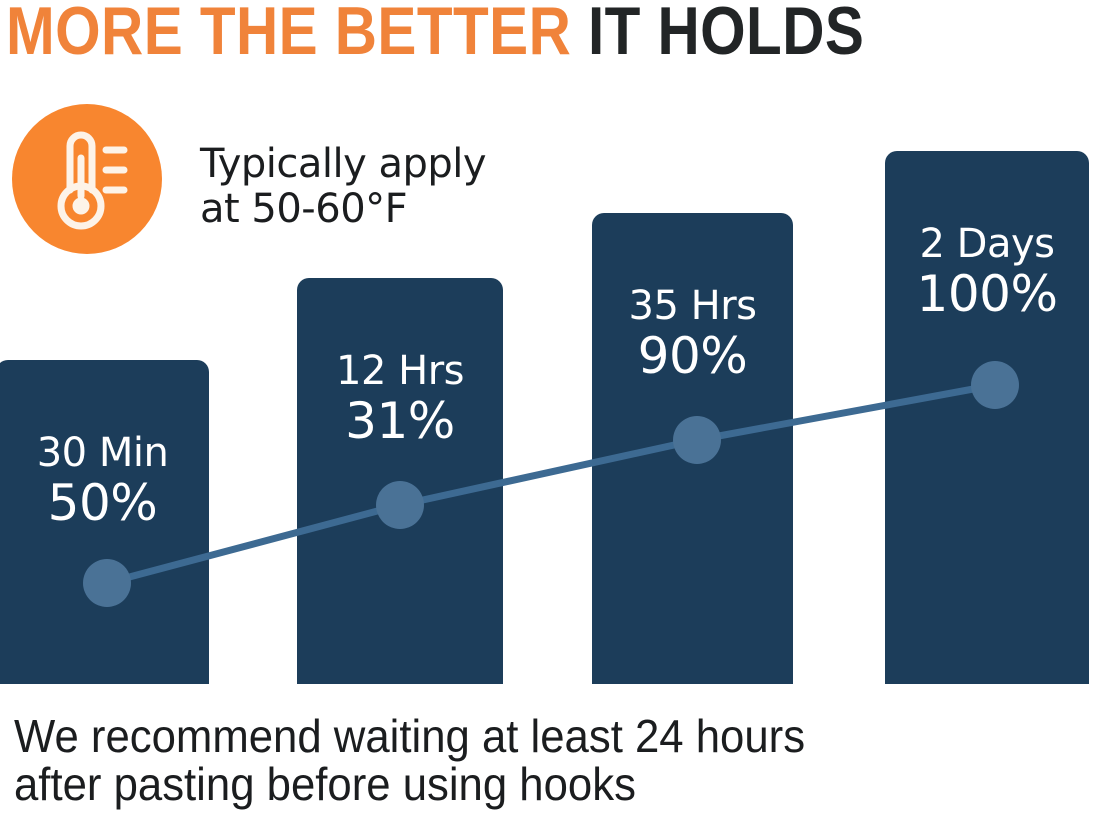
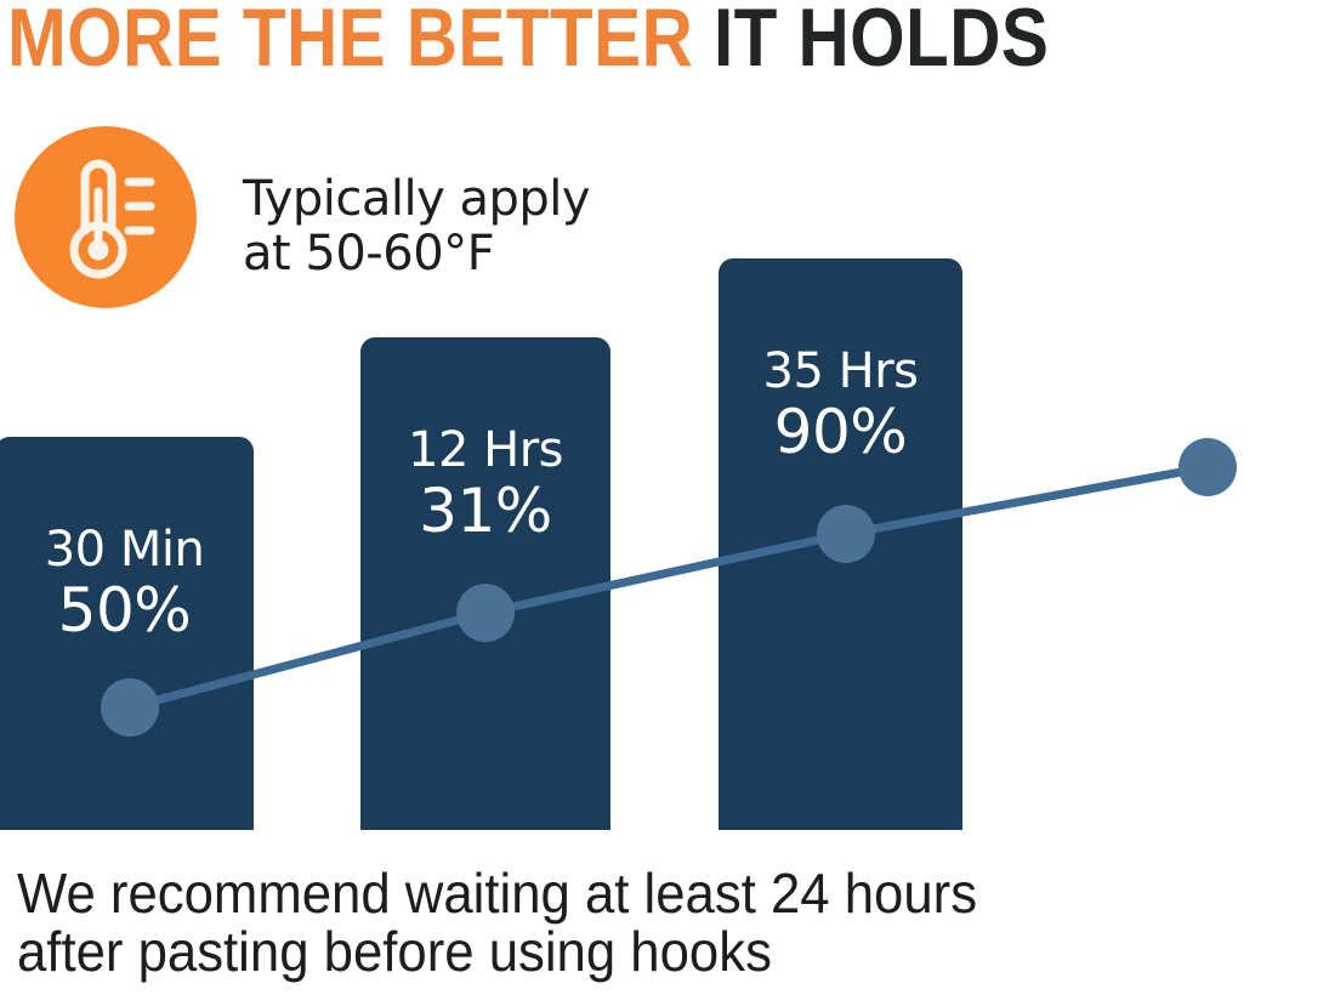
  MORE THE BETTER IT HOLDS
  Typically apply
  at 50-60°F
  30 Min
  50%
  12 Hrs
  31%
  35 Hrs
  90%
- 2 Days
- 100%
  We recommend waiting at least 24 hours
  after pasting before using hooks
